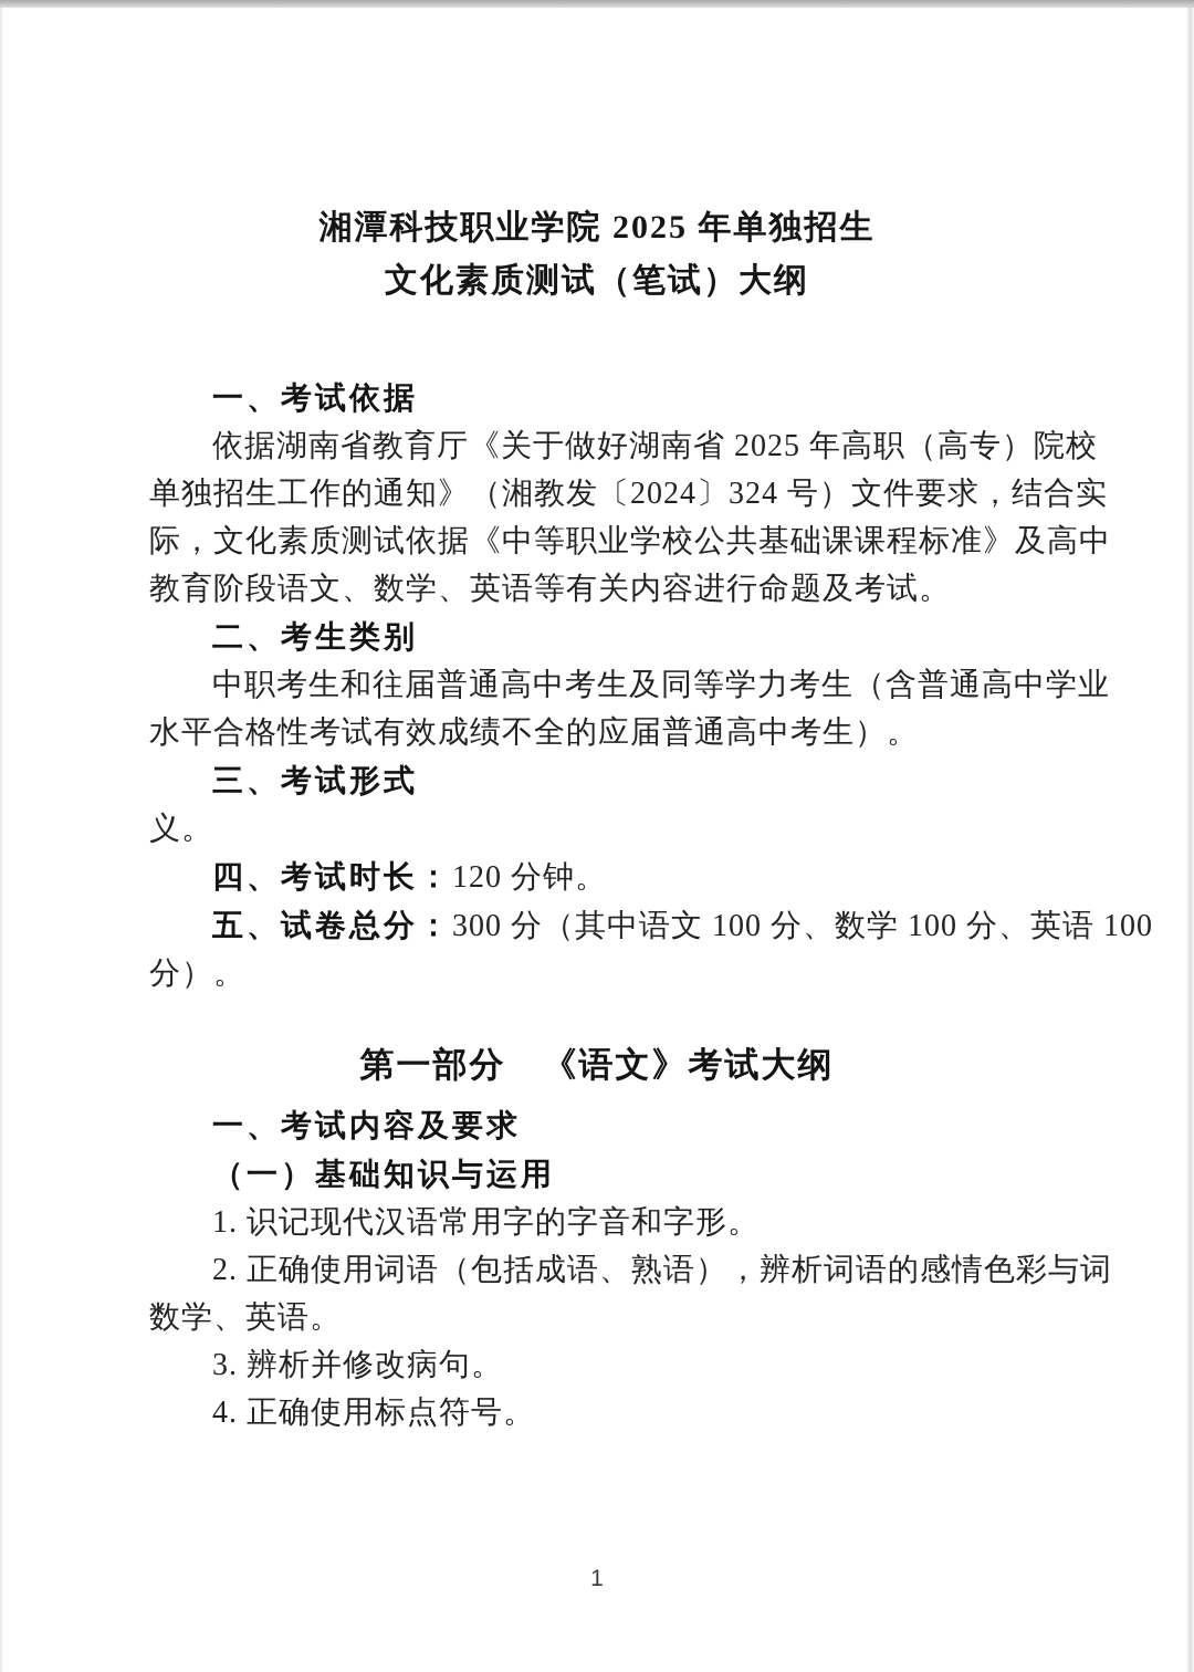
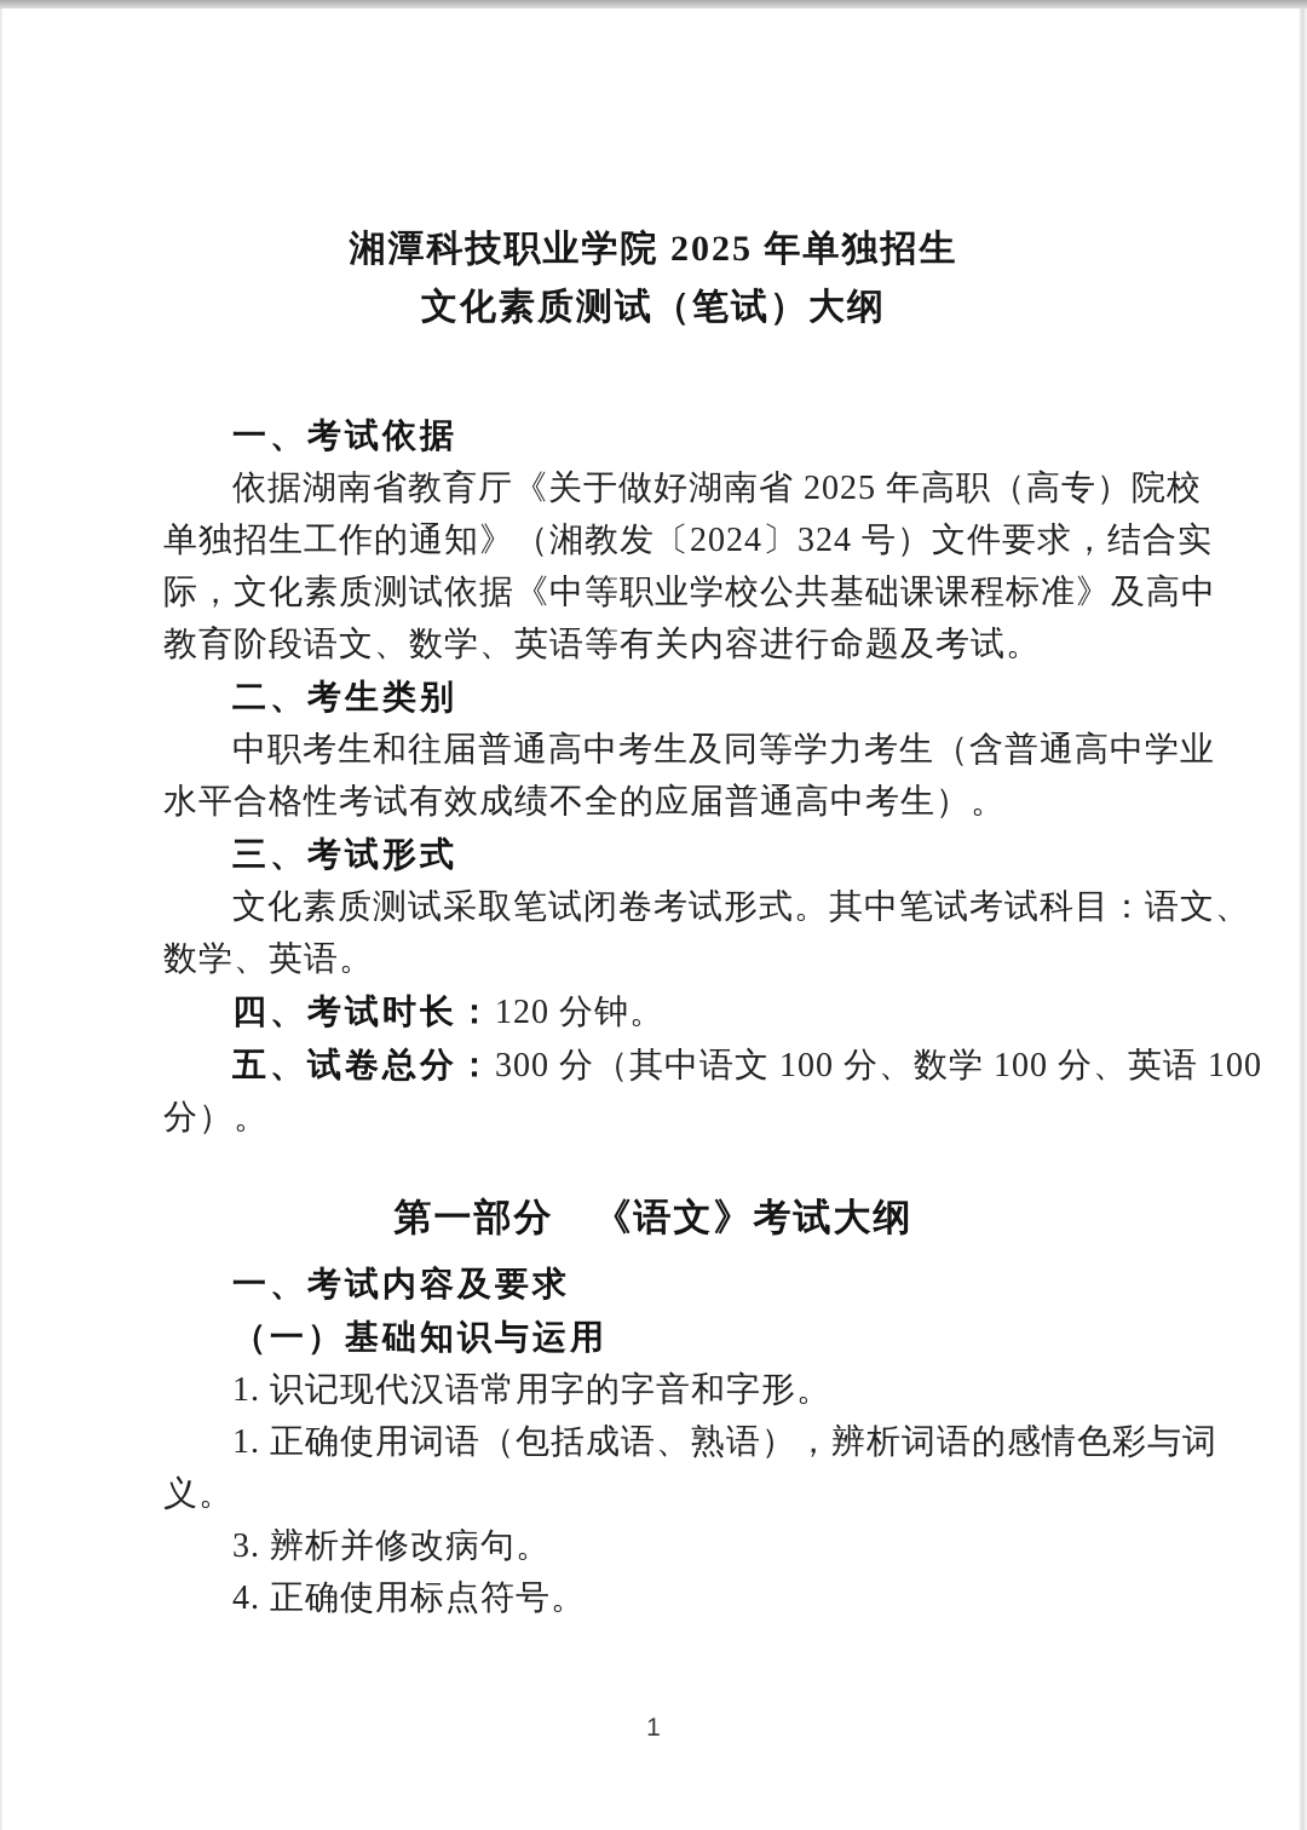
  湘潭科技职业学院 2025 年单独招生
  文化素质测试（笔试）大纲
  一、考试依据
  依据湖南省教育厅《关于做好湖南省 2025 年高职（高专）院校
  单独招生工作的通知》（湘教发〔2024〕324 号）文件要求，结合实
  际，文化素质测试依据《中等职业学校公共基础课课程标准》及高中
  教育阶段语文、数学、英语等有关内容进行命题及考试。
  二、考生类别
  中职考生和往届普通高中考生及同等学力考生（含普通高中学业
  水平合格性考试有效成绩不全的应届普通高中考生）。
  三、考试形式
+ 文化素质测试采取笔试闭卷考试形式。其中笔试考试科目：语文、
- 义。
+ 数学、英语。
  四、考试时长：120 分钟。
  五、试卷总分：300 分（其中语文 100 分、数学 100 分、英语 100
  分）。
  第一部分 《语文》考试大纲
  一、考试内容及要求
  （一）基础知识与运用
  1. 识记现代汉语常用字的字音和字形。
- 2. 正确使用词语（包括成语、熟语），辨析词语的感情色彩与词
+ 1. 正确使用词语（包括成语、熟语），辨析词语的感情色彩与词
- 数学、英语。
+ 义。
  3. 辨析并修改病句。
  4. 正确使用标点符号。
  1
